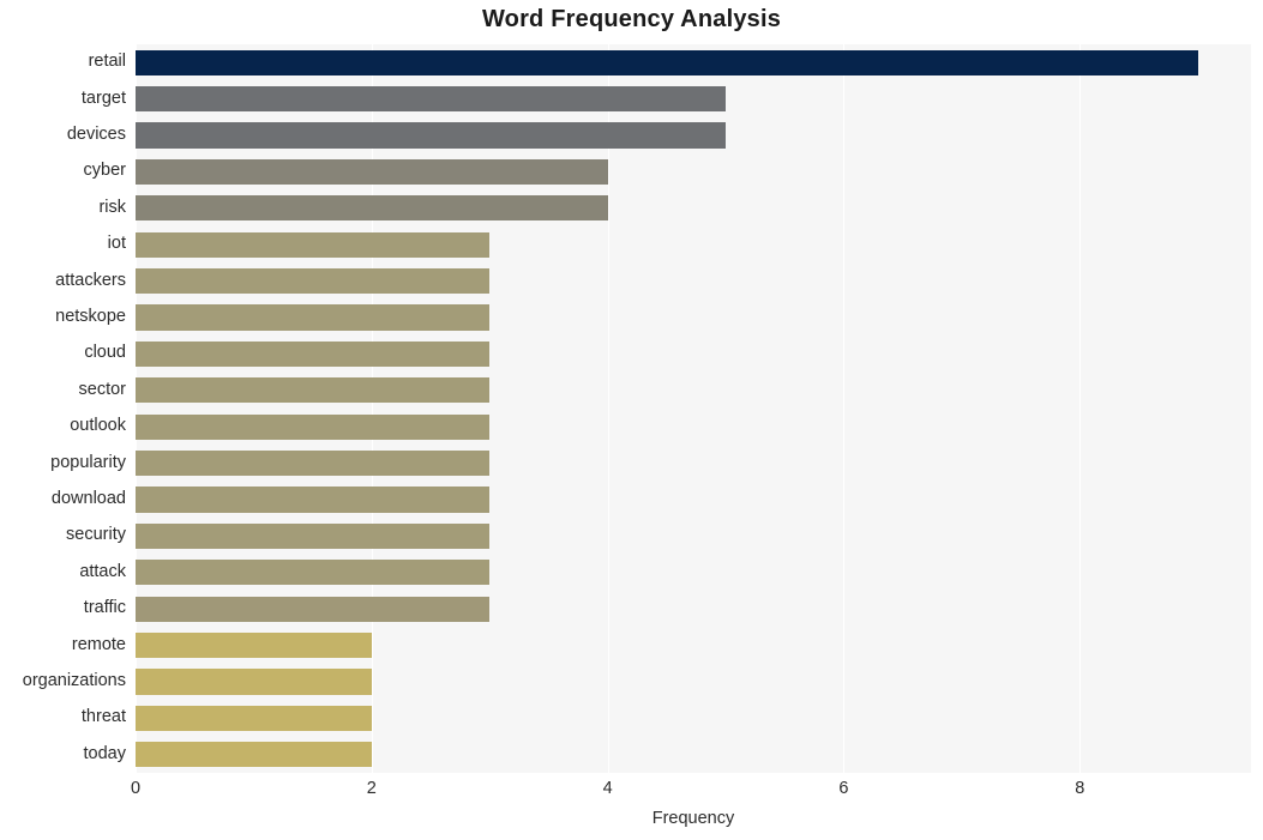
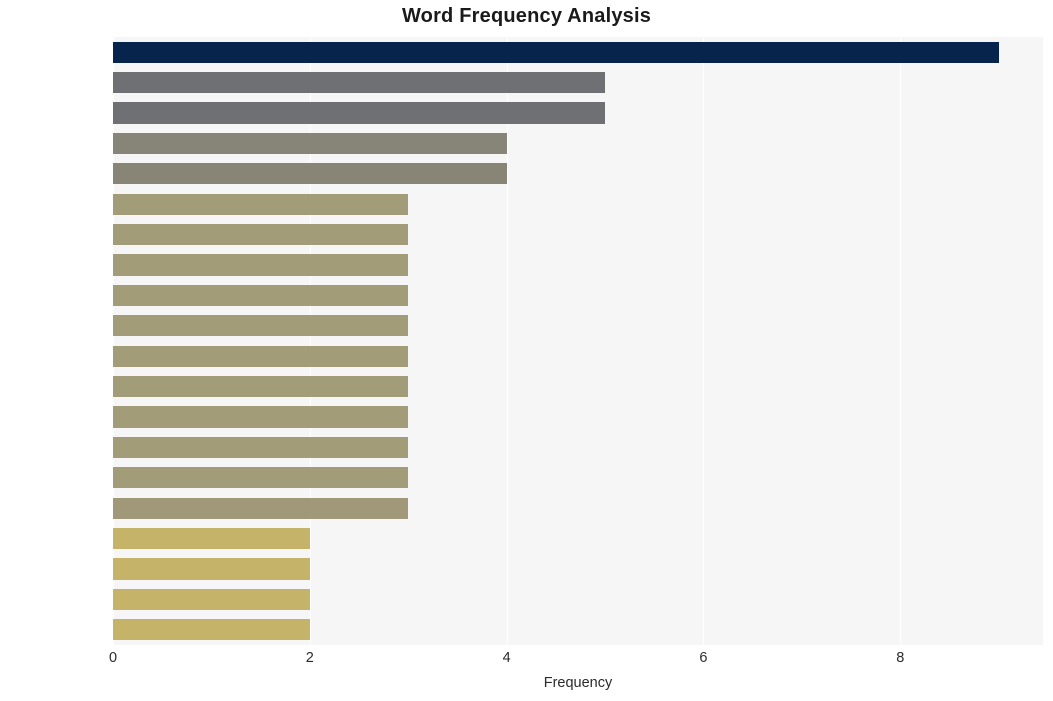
  Word Frequency Analysis
- retail
- target
- devices
- cyber
- risk
- iot
- attackers
- netskope
- cloud
- sector
- outlook
- popularity
- download
- security
- attack
- traffic
- remote
- organizations
- threat
- today
  0
  2
  4
  6
  8
  Frequency
